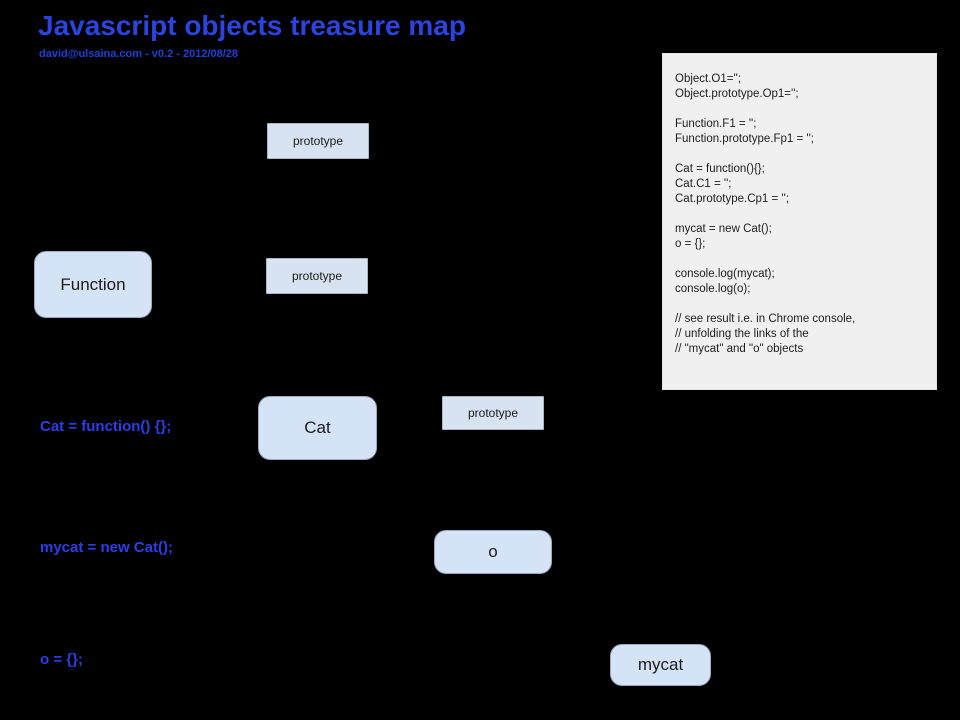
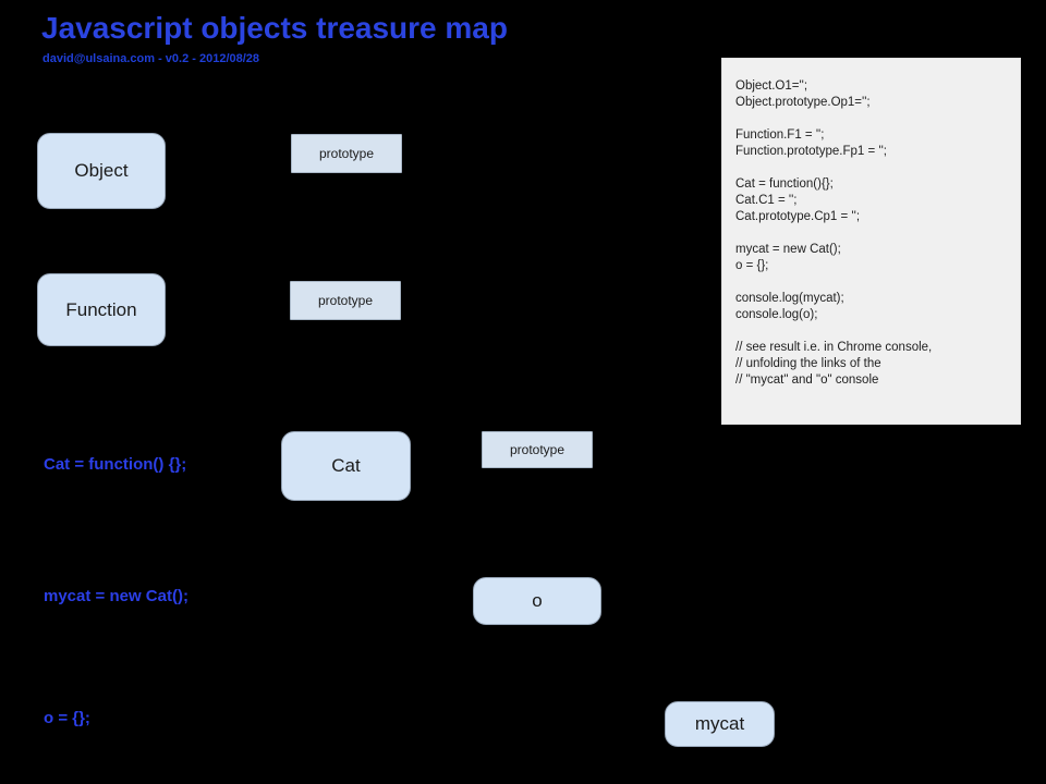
  Javascript objects treasure map
  david@ulsaina.com - v0.2 - 2012/08/28
+ Object
  prototype
  Function
  prototype
  Cat = function() {};
  Cat
  prototype
  mycat = new Cat();
  o
  o = {};
  mycat
  Object.O1='';
  Object.prototype.Op1='';
  Function.F1 = '';
  Function.prototype.Fp1 = '';
  Cat = function(){};
  Cat.C1 = '';
  Cat.prototype.Cp1 = '';
  mycat = new Cat();
  o = {};
  console.log(mycat);
  console.log(o);
  // see result i.e. in Chrome console,
  // unfolding the links of the
- // "mycat" and "o" objects
+ // "mycat" and "o" console
